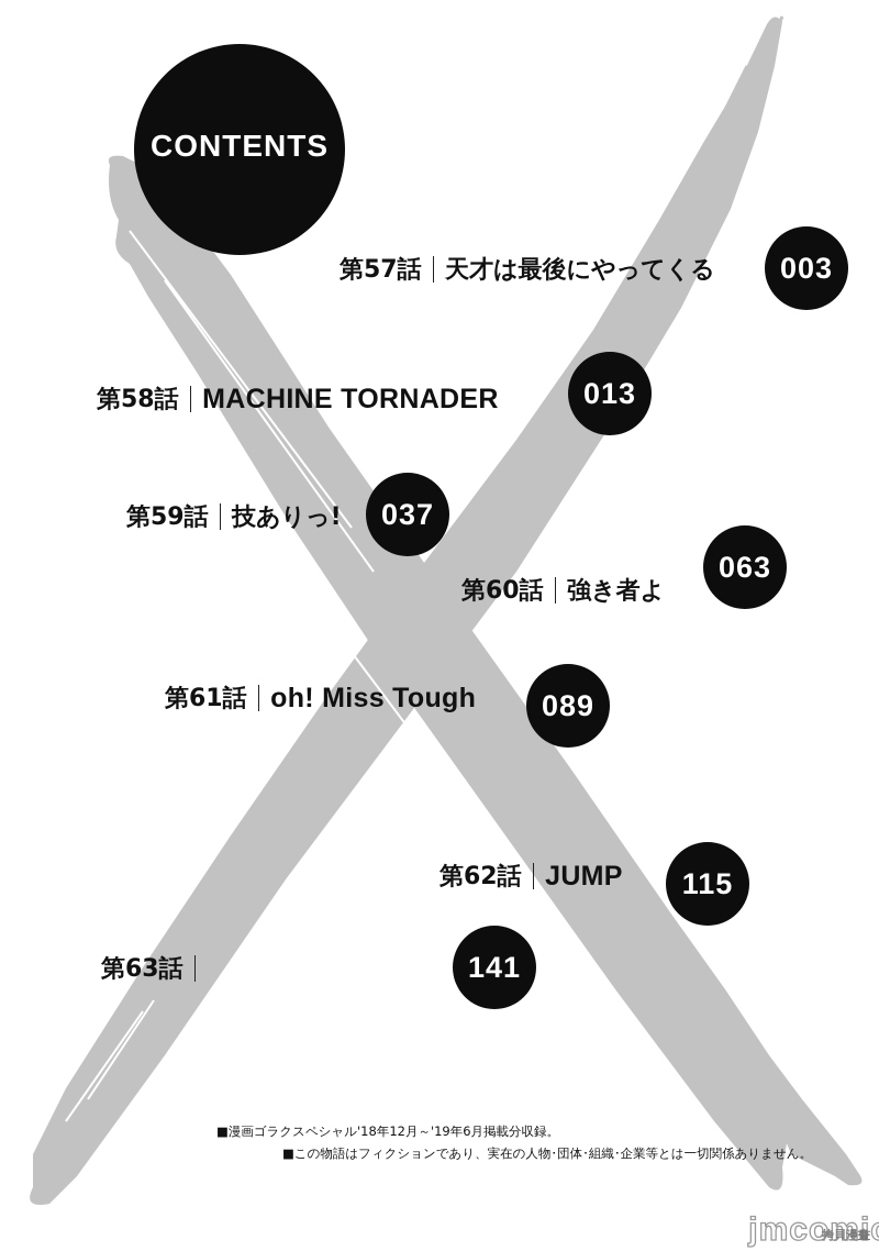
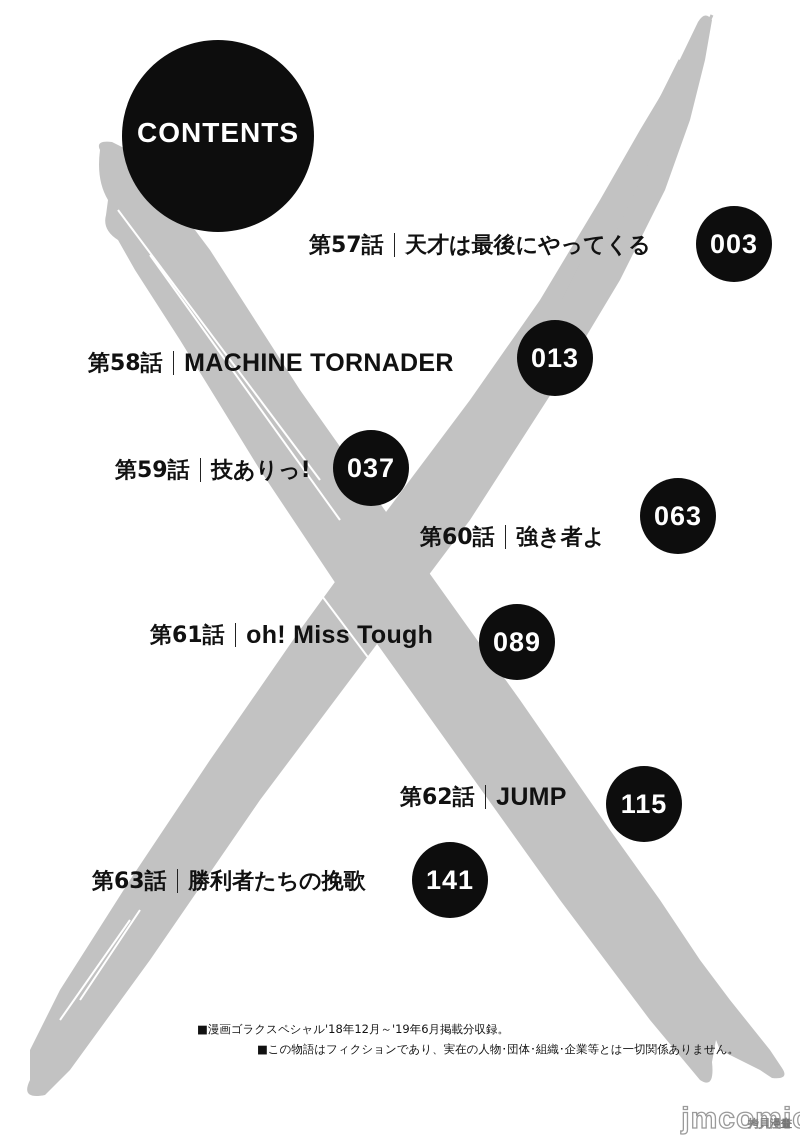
  CONTENTS
  第57話
  天才は最後にやってくる
  003
  第58話
  MACHINE TORNADER
  013
  第59話
  技ありっ!
  037
  第60話
  強き者よ
  063
  第61話
  oh! Miss Tough
  089
  第62話
  JUMP
  115
  第63話
+ 勝利者たちの挽歌
  141
  ■漫画ゴラクスペシャル'18年12月～'19年6月掲載分収録。
  ■この物語はフィクションであり、実在の人物･団体･組織･企業等とは一切関係ありません。
  jmcomi
  拷貝漫畫
